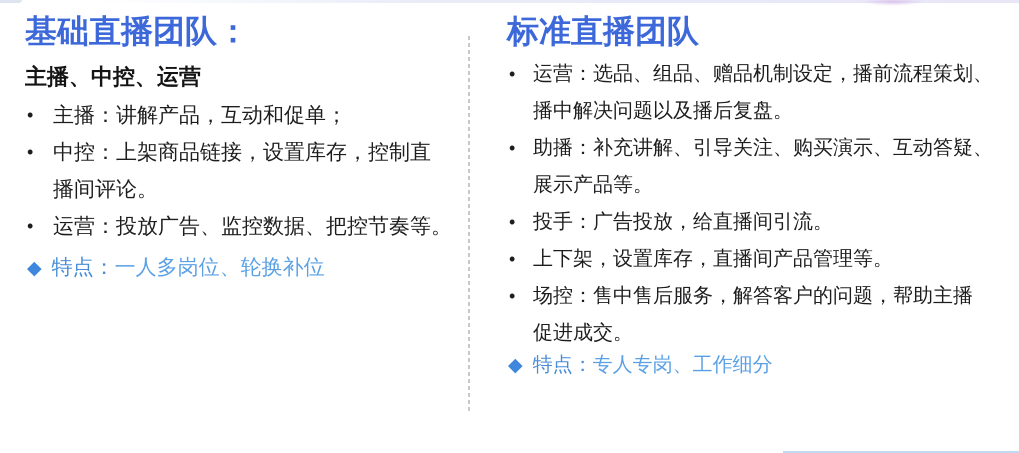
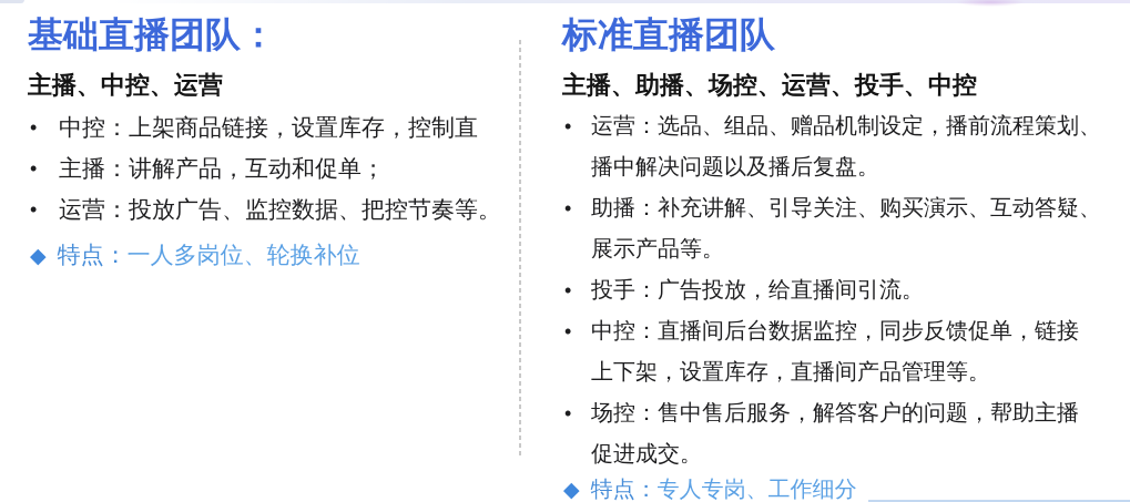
  基础直播团队：
  主播、中控、运营
  •
- 主播：讲解产品，互动和促单；
+ 中控：上架商品链接，设置库存，控制直
  •
- 中控：上架商品链接，设置库存，控制直
+ 主播：讲解产品，互动和促单；
- 播间评论。
  •
  运营：投放广告、监控数据、把控节奏等。
  ◆ 特点：一人多岗位、轮换补位
  标准直播团队
+ 主播、助播、场控、运营、投手、中控
  •
  运营：选品、组品、赠品机制设定，播前流程策划、
  播中解决问题以及播后复盘。
  •
  助播：补充讲解、引导关注、购买演示、互动答疑、
  展示产品等。
  •
  投手：广告投放，给直播间引流。
  •
+ 中控：直播间后台数据监控，同步反馈促单，链接
  上下架，设置库存，直播间产品管理等。
  •
  场控：售中售后服务，解答客户的问题，帮助主播
  促进成交。
  ◆ 特点：专人专岗、工作细分
